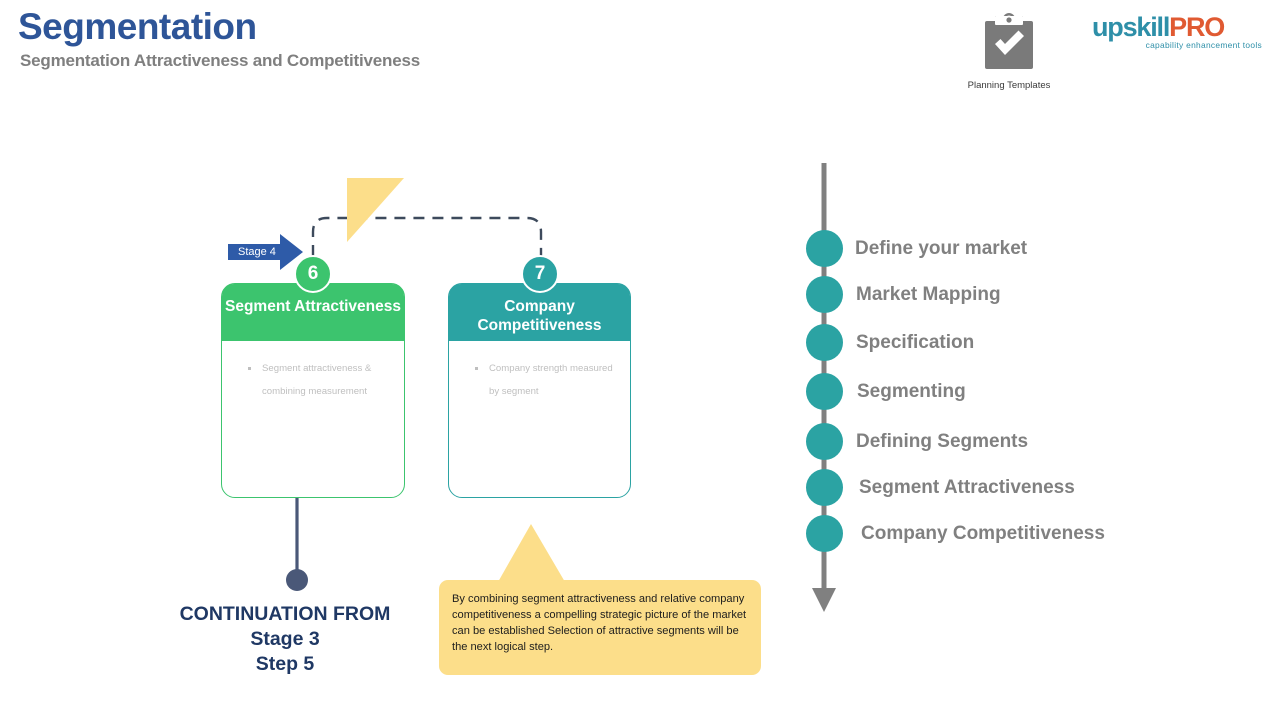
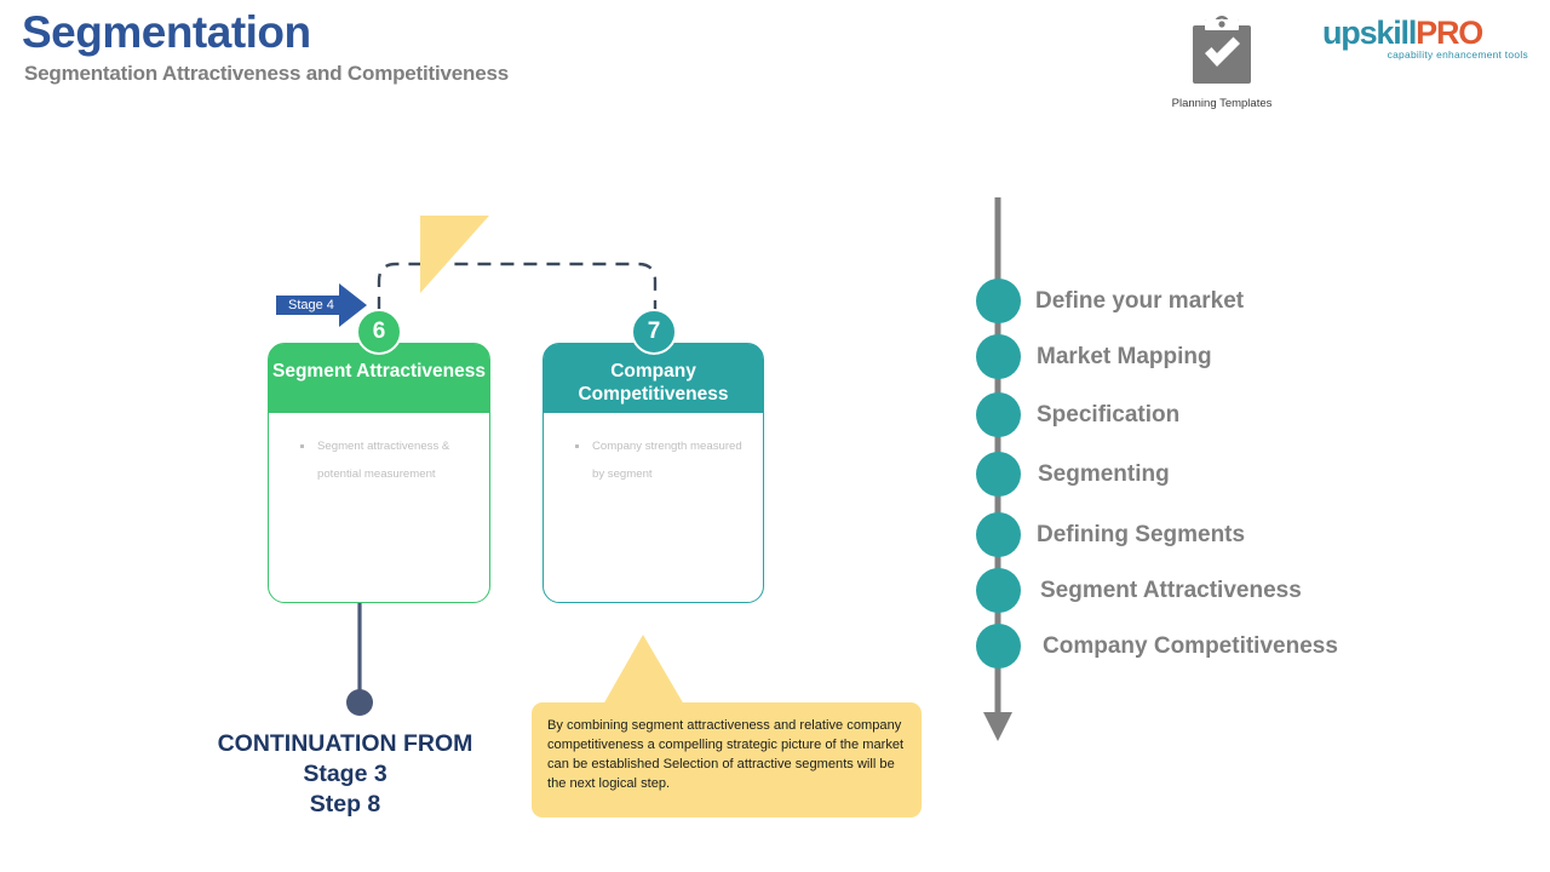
  Segmentation
  Segmentation Attractiveness and Competitiveness
  Planning Templates
  upskillPRO
  capability enhancement tools
  Stage 4
  Segment Attractiveness
- Segment attractiveness & combining measurement
+ Segment attractiveness & potential measurement
  6
  Company Competitiveness
  Company strength measured by segment
  7
  By combining segment attractiveness and relative company competitiveness a compelling strategic picture of the market can be established Selection of attractive segments will be the next logical step.
  CONTINUATION FROM
  Stage 3
- Step 5
+ Step 8
  Define your market
  Market Mapping
  Specification
  Segmenting
  Defining Segments
  Segment Attractiveness
  Company Competitiveness
